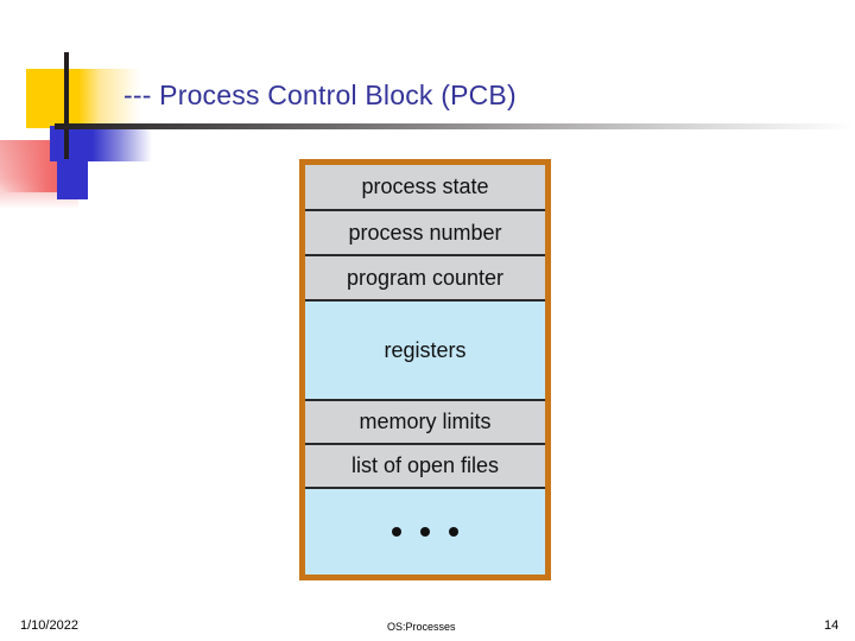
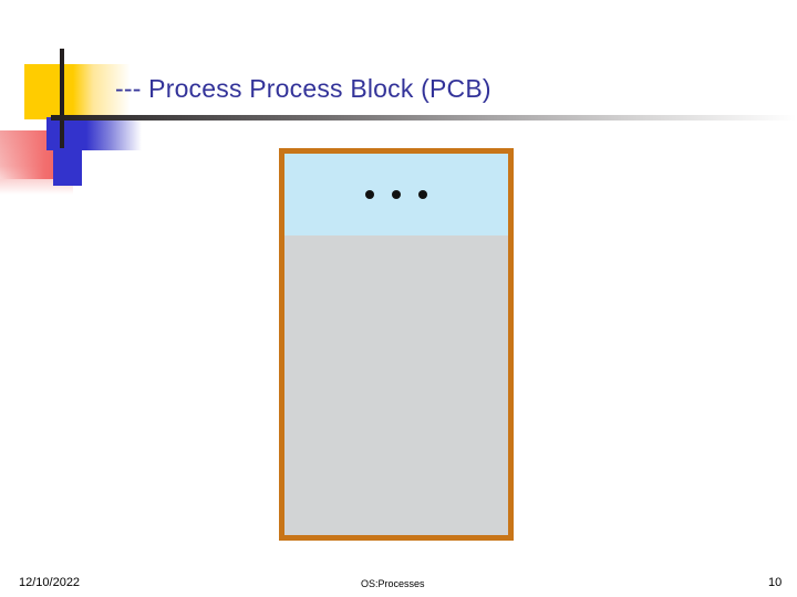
- --- Process Control Block (PCB)
+ --- Process Process Block (PCB)
- process state
- process number
- program counter
- registers
- memory limits
- list of open files
- 1/10/2022
+ 12/10/2022
  OS:Processes
- 14
+ 10
